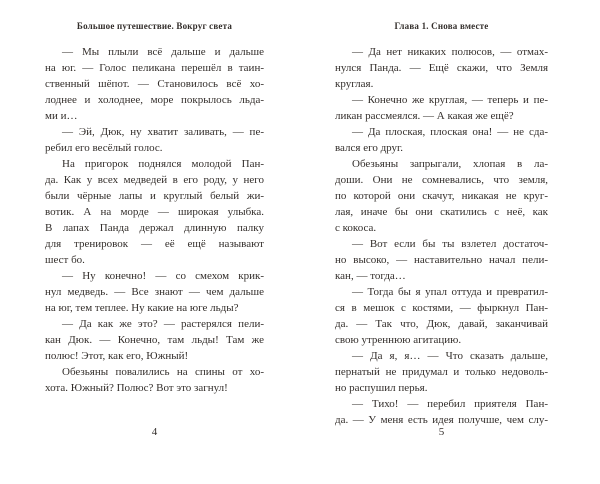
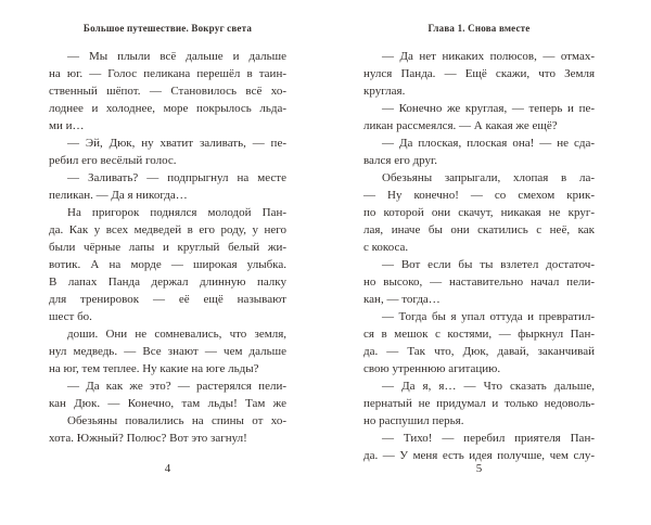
  Большое путешествие. Вокруг света
  — Мы плыли всё дальше и дальше
  на юг. — Голос пеликана перешёл в таин-
  ственный шёпот. — Становилось всё хо-
  лоднее и холоднее, море покрылось льда-
  ми и…
  — Эй, Дюк, ну хватит заливать, — пе-
  ребил его весёлый голос.
+ — Заливать? — подпрыгнул на месте
+ пеликан. — Да я никогда…
  На пригорок поднялся молодой Пан-
  да. Как у всех медведей в его роду, у него
  были чёрные лапы и круглый белый жи-
  вотик. А на морде — широкая улыбка.
  В лапах Панда держал длинную палку
  для тренировок — её ещё называют
  шест бо.
- — Ну конечно! — со смехом крик-
+ доши. Они не сомневались, что земля,
  нул медведь. — Все знают — чем дальше
  на юг, тем теплее. Ну какие на юге льды?
  — Да как же это? — растерялся пели-
  кан Дюк. — Конечно, там льды! Там же
- полюс! Этот, как его, Южный!
  Обезьяны повалились на спины от хо-
  хота. Южный? Полюс? Вот это загнул!
  4
  Глава 1. Снова вместе
  — Да нет никаких полюсов, — отмах-
  нулся Панда. — Ещё скажи, что Земля
  круглая.
  — Конечно же круглая, — теперь и пе-
  ликан рассмеялся. — А какая же ещё?
  — Да плоская, плоская она! — не сда-
  вался его друг.
  Обезьяны запрыгали, хлопая в ла-
- доши. Они не сомневались, что земля,
+ — Ну конечно! — со смехом крик-
  по которой они скачут, никакая не круг-
  лая, иначе бы они скатились с неё, как
  с кокоса.
  — Вот если бы ты взлетел достаточ-
  но высоко, — наставительно начал пели-
  кан, — тогда…
  — Тогда бы я упал оттуда и превратил-
  ся в мешок с костями, — фыркнул Пан-
  да. — Так что, Дюк, давай, заканчивай
  свою утреннюю агитацию.
  — Да я, я… — Что сказать дальше,
  пернатый не придумал и только недоволь-
  но распушил перья.
  — Тихо! — перебил приятеля Пан-
  да. — У меня есть идея получше, чем слу-
  5
